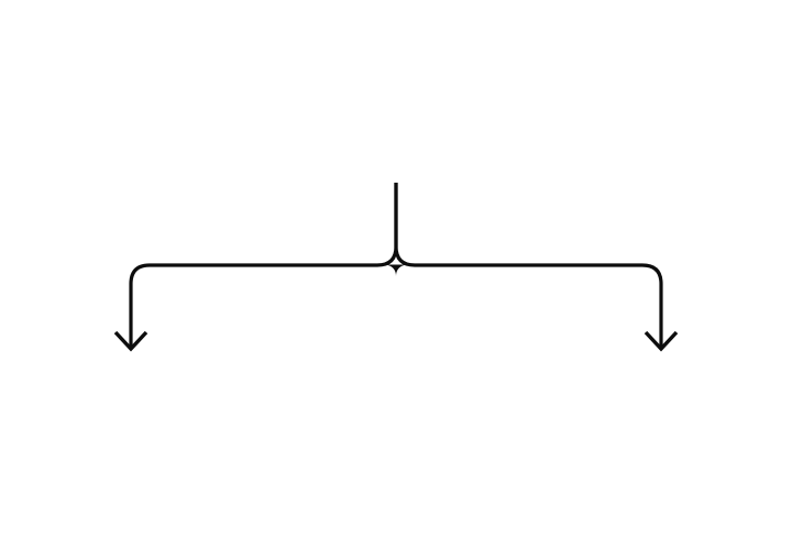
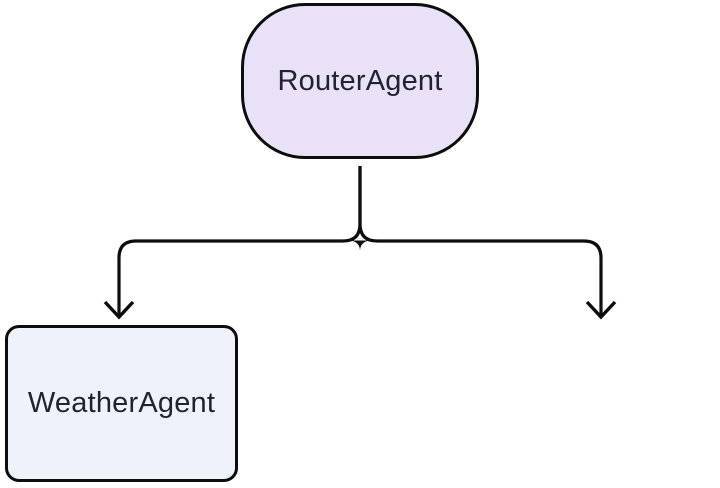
+ RouterAgent
+ WeatherAgent
